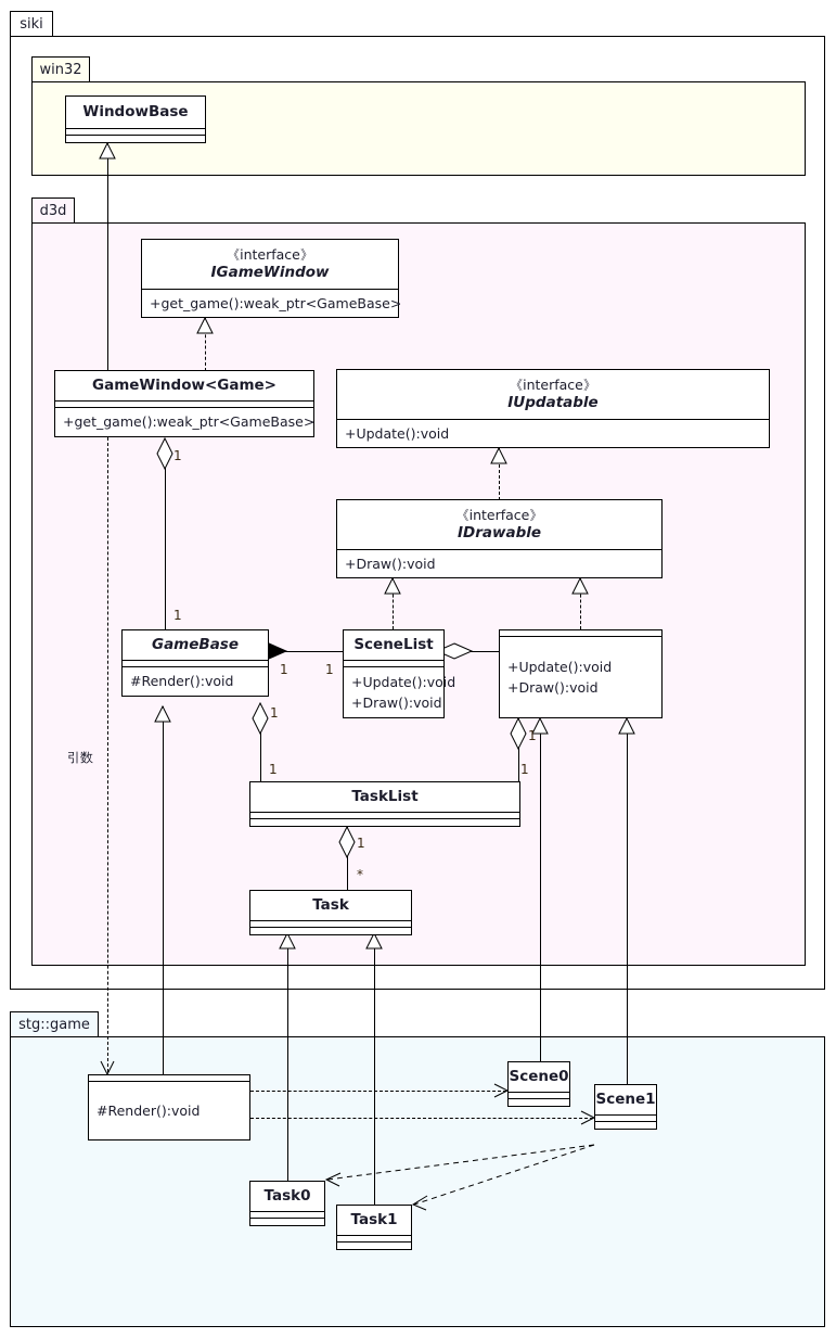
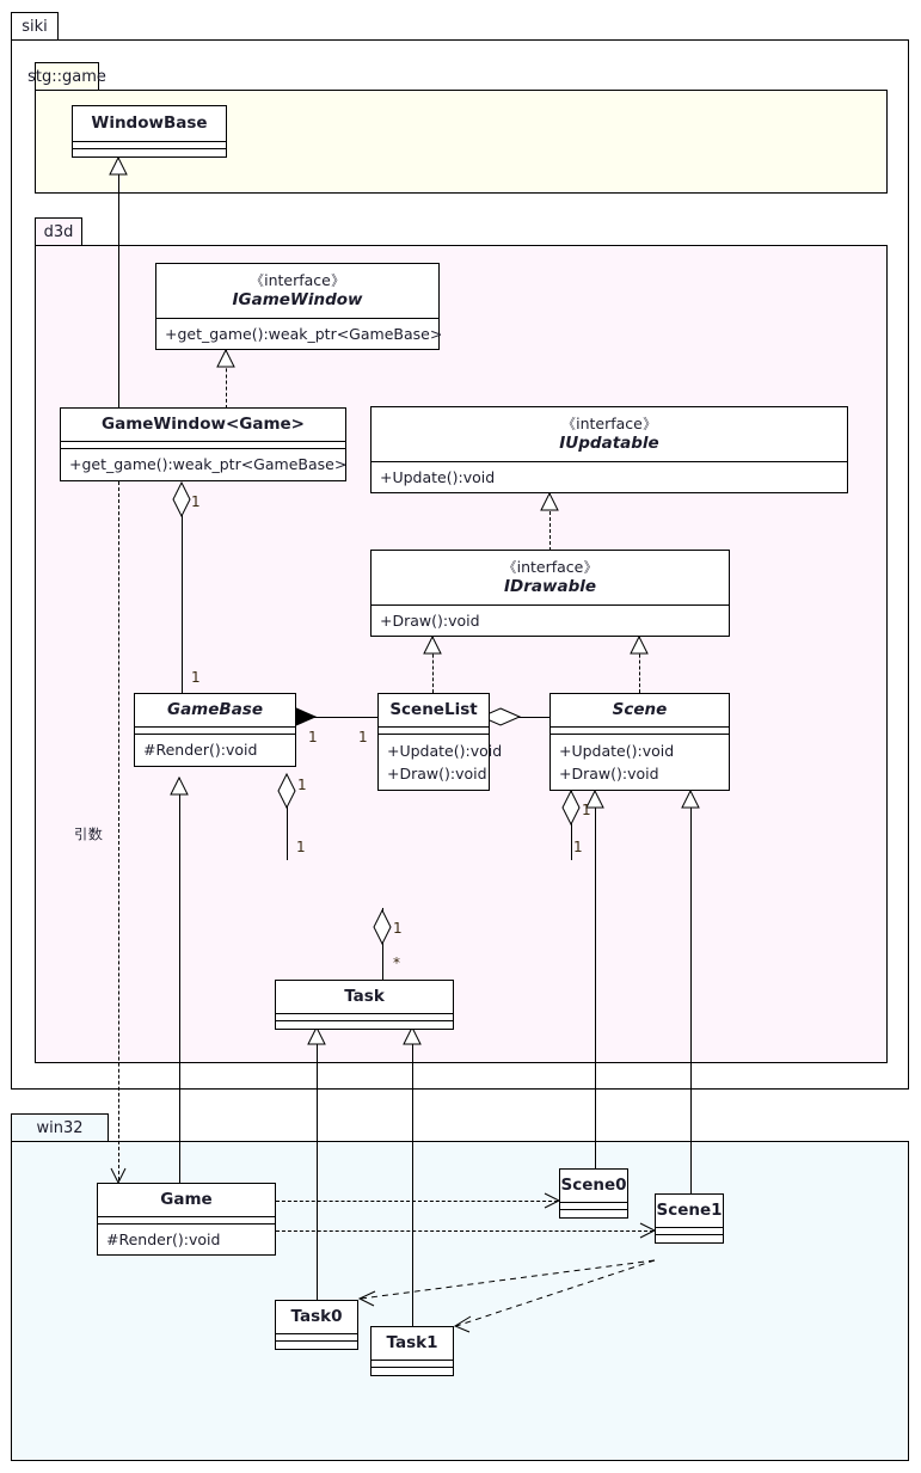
  siki
- win32
+ stg::game
  d3d
- stg::game
+ win32
  1
  1
  1
  1
  1
  1
  1
  1
  1
  *
  引数
  WindowBase
  《interface》
  IGameWindow
  +get_game():weak_ptr<GameBase>
  GameWindow<Game>
  +get_game():weak_ptr<GameBase>
  《interface》
  IUpdatable
  +Update():void
  《interface》
  IDrawable
  +Draw():void
  GameBase
  #Render():void
  SceneList
  +Update():void
  +Draw():void
+ Scene
  +Update():void
  +Draw():void
- TaskList
  Task
+ Game
  #Render():void
  Scene0
  Scene1
  Task0
  Task1
